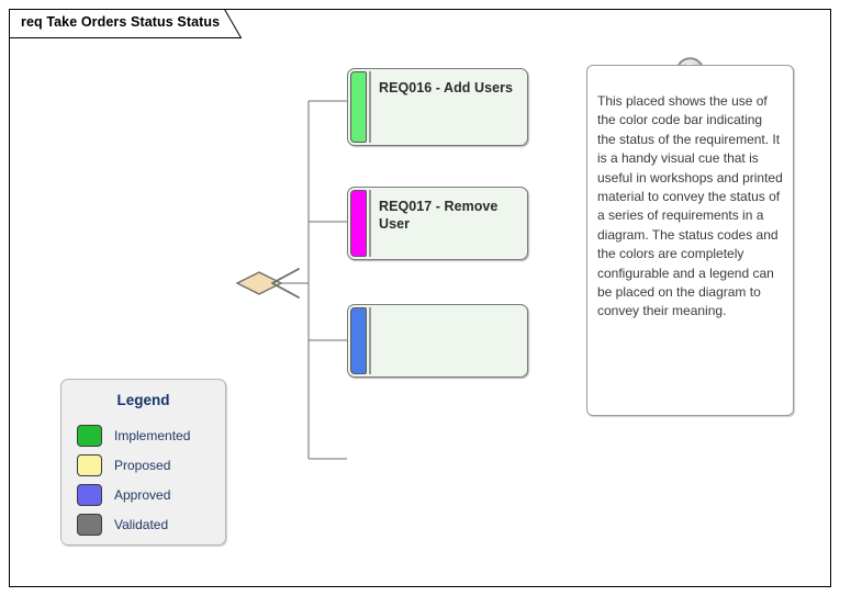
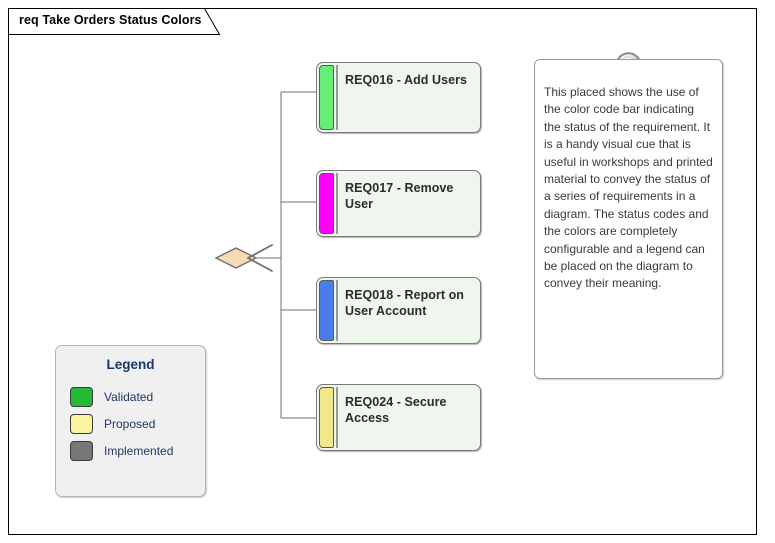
- req Take Orders Status Status
+ req Take Orders Status Colors
  REQ016 - Add Users
  REQ017 - Remove User
+ REQ018 - Report on User Account
+ REQ024 - Secure Access
  This placed shows the use of the color code bar indicating the status of the requirement. It is a handy visual cue that is useful in workshops and printed material to convey the status of a series of requirements in a diagram. The status codes and the colors are completely configurable and a legend can be placed on the diagram to convey their meaning.
  Legend
- Implemented
+ Validated
  Proposed
- Approved
- Validated
+ Implemented
